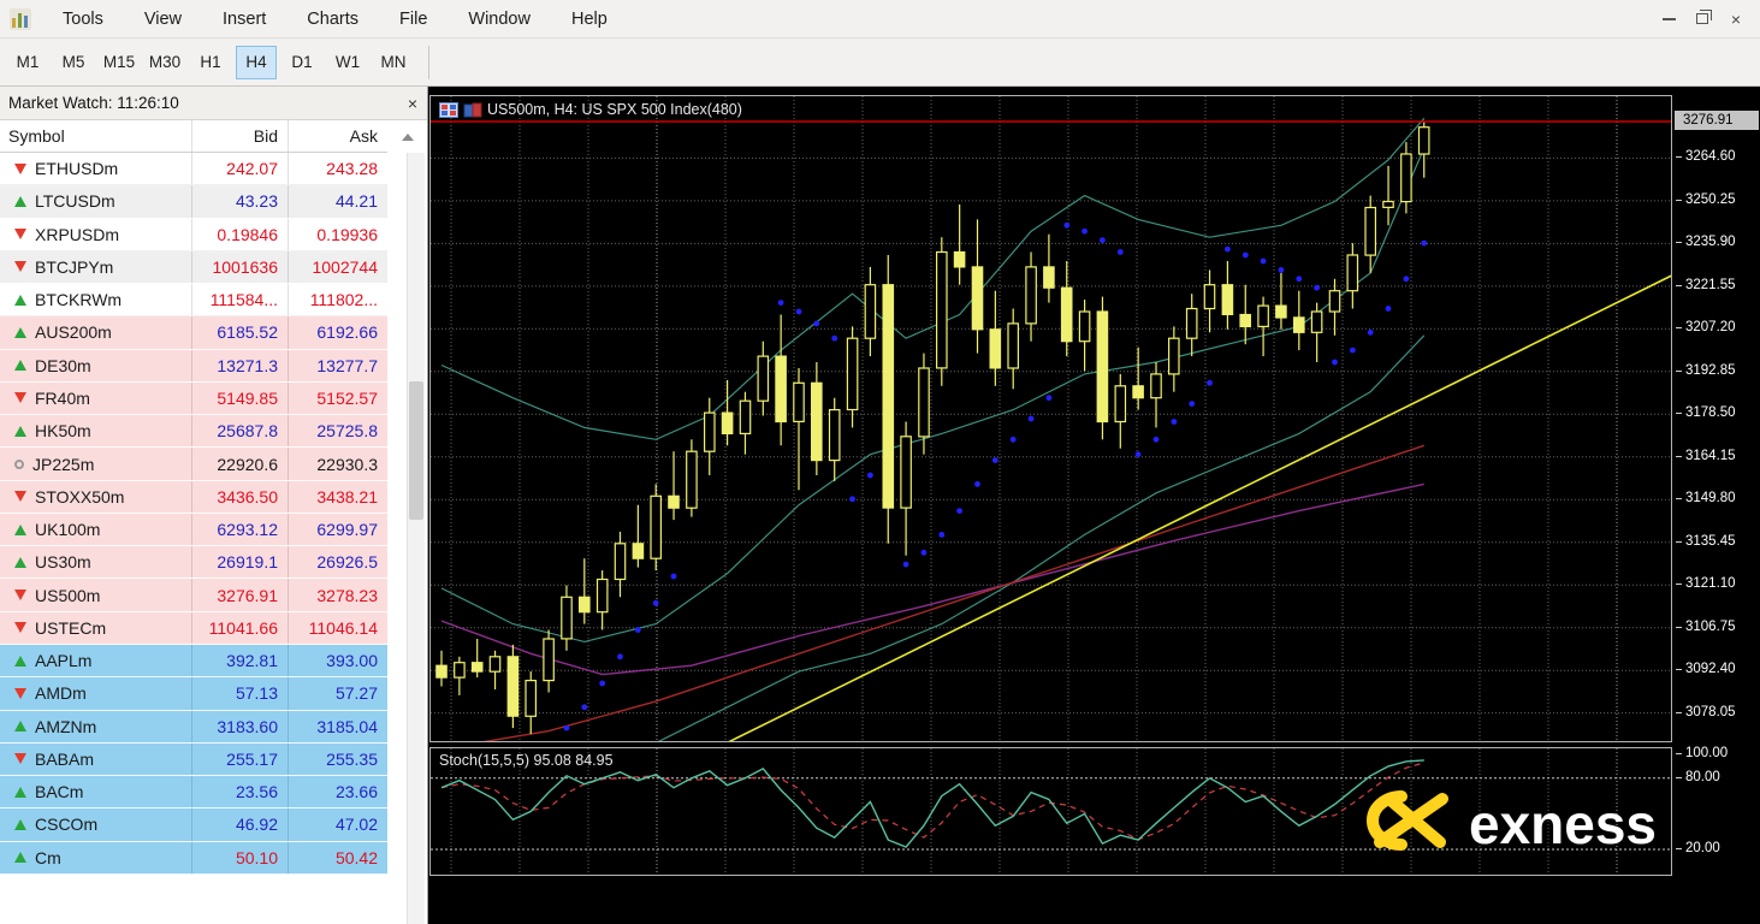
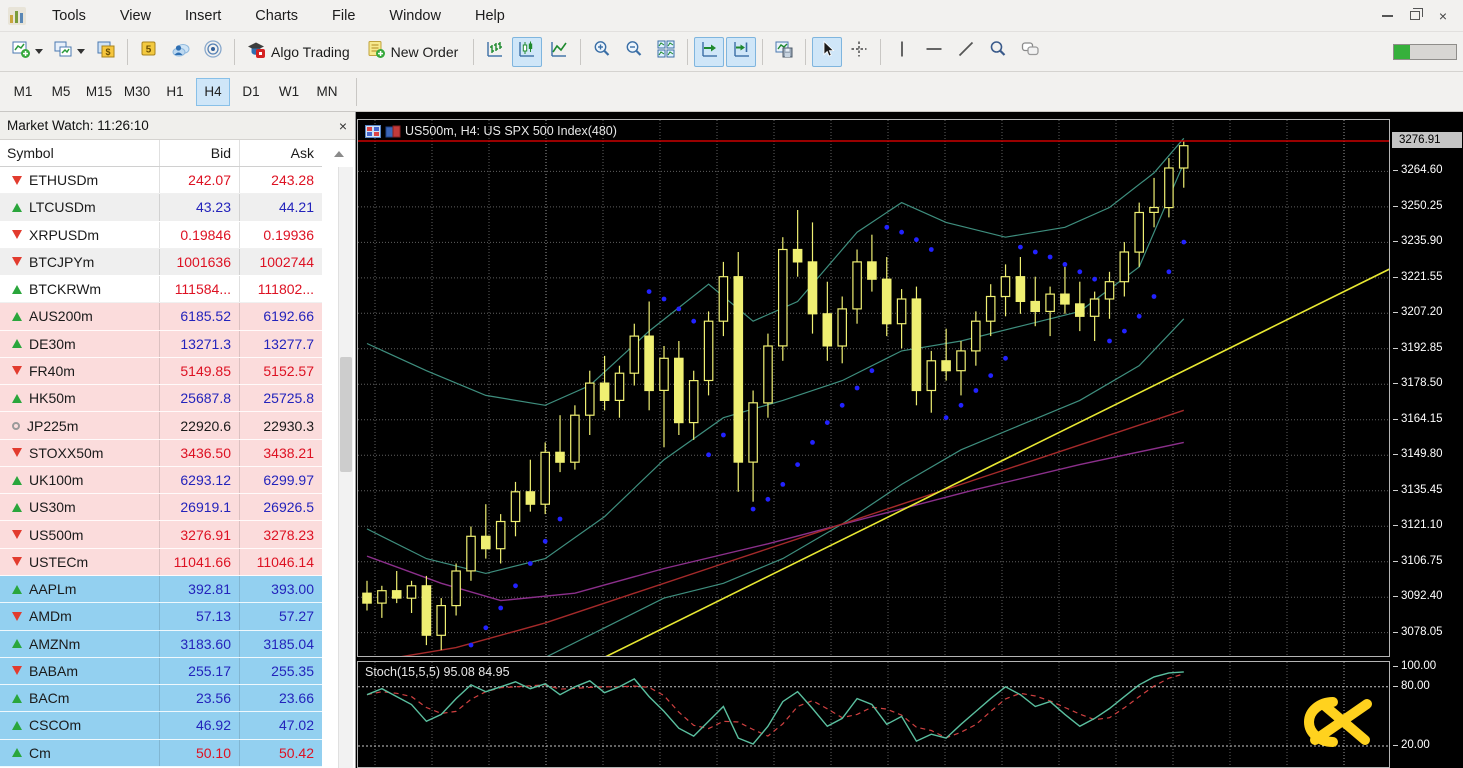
  Tools
  View
  Insert
  Charts
  File
  Window
  Help
  ×
+ $
+ 5
+ Algo Trading
+ New Order
  M1
  M5
  M15
  M30
  H1
  H4
  D1
  W1
  MN
  Market Watch: 11:26:10
  ×
  Symbol
  Bid
  Ask
  ETHUSDm
  242.07
  243.28
  LTCUSDm
  43.23
  44.21
  XRPUSDm
  0.19846
  0.19936
  BTCJPYm
  1001636
  1002744
  BTCKRWm
  111584...
  111802...
  AUS200m
  6185.52
  6192.66
  DE30m
  13271.3
  13277.7
  FR40m
  5149.85
  5152.57
  HK50m
  25687.8
  25725.8
  JP225m
  22920.6
  22930.3
  STOXX50m
  3436.50
  3438.21
  UK100m
  6293.12
  6299.97
  US30m
  26919.1
  26926.5
  US500m
  3276.91
  3278.23
  USTECm
  11041.66
  11046.14
  AAPLm
  392.81
  393.00
  AMDm
  57.13
  57.27
  AMZNm
  3183.60
  3185.04
  BABAm
  255.17
  255.35
  BACm
  23.56
  23.66
  CSCOm
  46.92
  47.02
  Cm
  50.10
  50.42
  US500m, H4: US SPX 500 Index(480)
  Stoch(15,5,5) 95.08 84.95
  3276.91
  3264.60
  3250.25
  3235.90
  3221.55
  3207.20
  3192.85
  3178.50
  3164.15
  3149.80
  3135.45
  3121.10
  3106.75
  3092.40
  3078.05
  100.00
  80.00
  20.00
- exness
